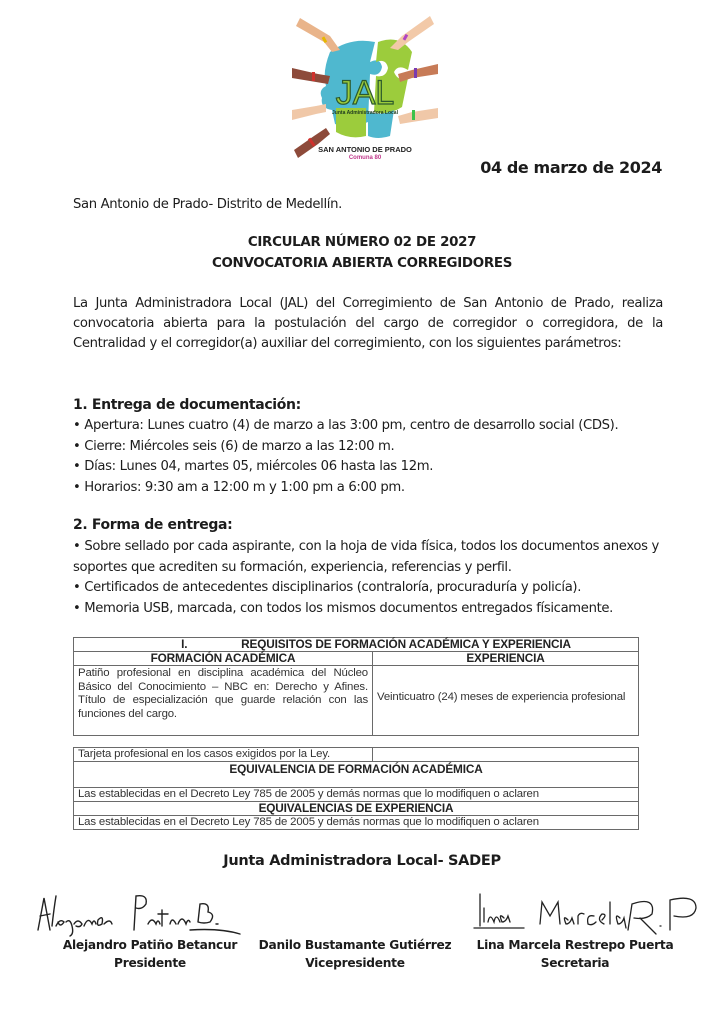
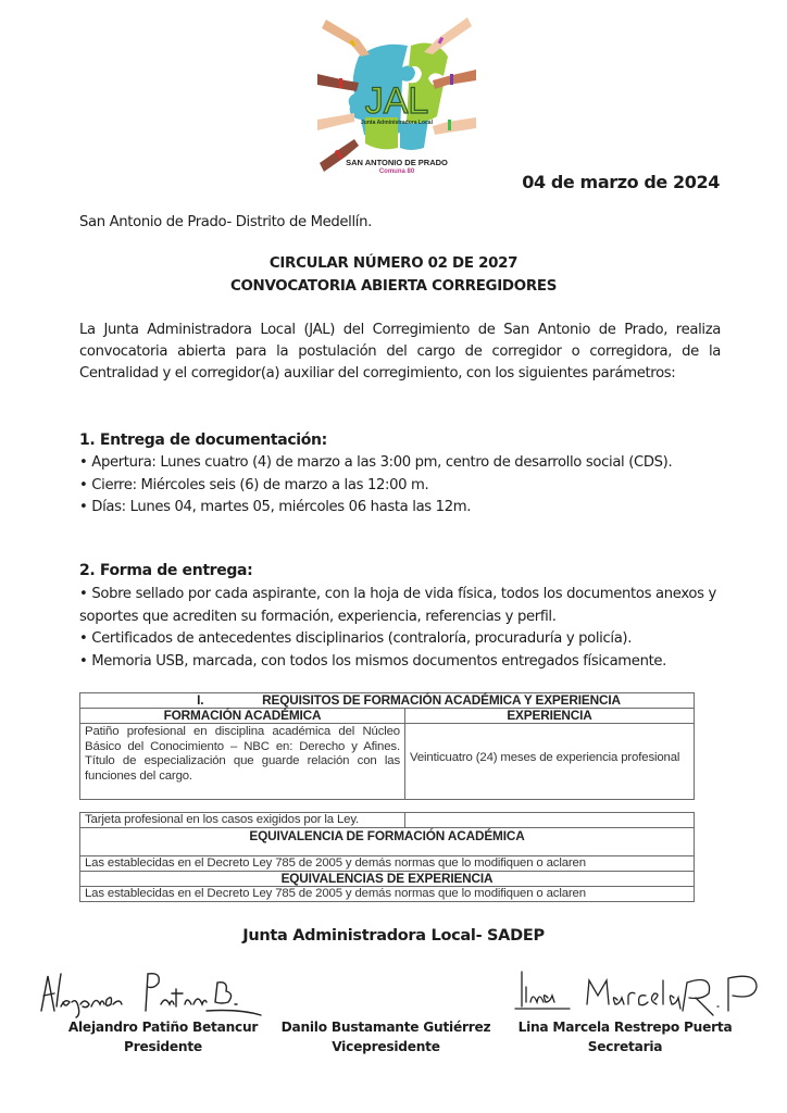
  JAL
  SAN ANTONIO DE PRADO
  04 de marzo de 2024
  San Antonio de Prado- Distrito de Medellín.
  CIRCULAR NÚMERO 02 DE 2027
  CONVOCATORIA ABIERTA CORREGIDORES
  La Junta Administradora Local (JAL) del Corregimiento de San Antonio de Prado, realiza convocatoria abierta para la postulación del cargo de corregidor o corregidora, de la Centralidad y el corregidor(a) auxiliar del corregimiento, con los siguientes parámetros:
  1. Entrega de documentación:
  • Apertura: Lunes cuatro (4) de marzo a las 3:00 pm, centro de desarrollo social (CDS).
  • Cierre: Miércoles seis (6) de marzo a las 12:00 m.
  • Días: Lunes 04, martes 05, miércoles 06 hasta las 12m.
- • Horarios: 9:30 am a 12:00 m y 1:00 pm a 6:00 pm.
  2. Forma de entrega:
  • Sobre sellado por cada aspirante, con la hoja de vida física, todos los documentos anexos y soportes que acrediten su formación, experiencia, referencias y perfil.
  • Certificados de antecedentes disciplinarios (contraloría, procuraduría y policía).
  • Memoria USB, marcada, con todos los mismos documentos entregados físicamente.
  I. REQUISITOS DE FORMACIÓN ACADÉMICA Y EXPERIENCIA
  FORMACIÓN ACADÉMICA	EXPERIENCIA
  Patiño profesional en disciplina académica del Núcleo Básico del Conocimiento – NBC en: Derecho y Afines. Título de especialización que guarde relación con las funciones del cargo.	Veinticuatro (24) meses de experiencia profesional
  Tarjeta profesional en los casos exigidos por la Ley.
  EQUIVALENCIA DE FORMACIÓN ACADÉMICA
  Las establecidas en el Decreto Ley 785 de 2005 y demás normas que lo modifiquen o aclaren
  EQUIVALENCIAS DE EXPERIENCIA
  Las establecidas en el Decreto Ley 785 de 2005 y demás normas que lo modifiquen o aclaren
  Junta Administradora Local- SADEP
  Alejandro Patiño Betancur
  Presidente
  Danilo Bustamante Gutiérrez
  Vicepresidente
  Lina Marcela Restrepo Puerta
  Secretaria
